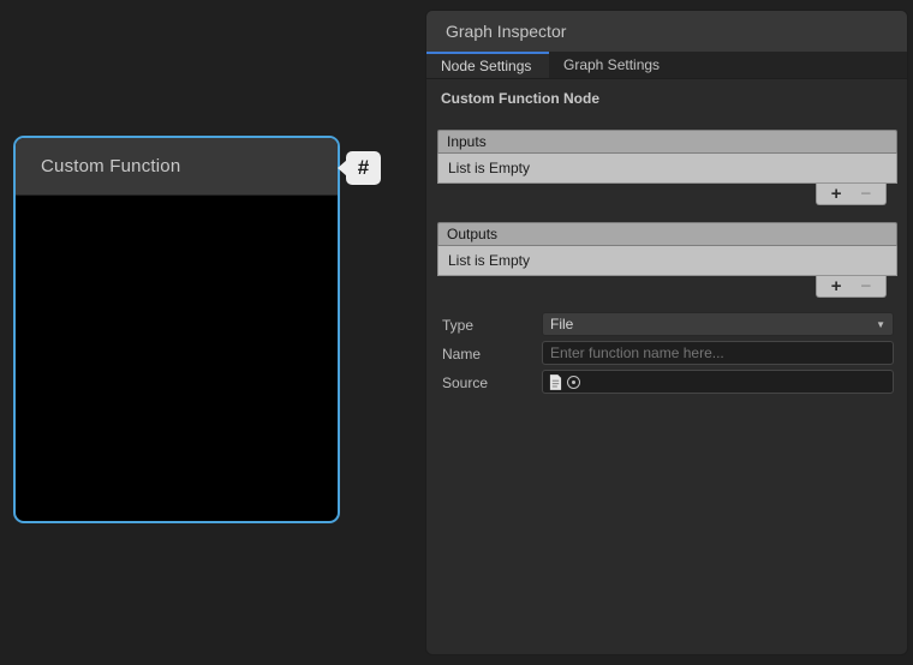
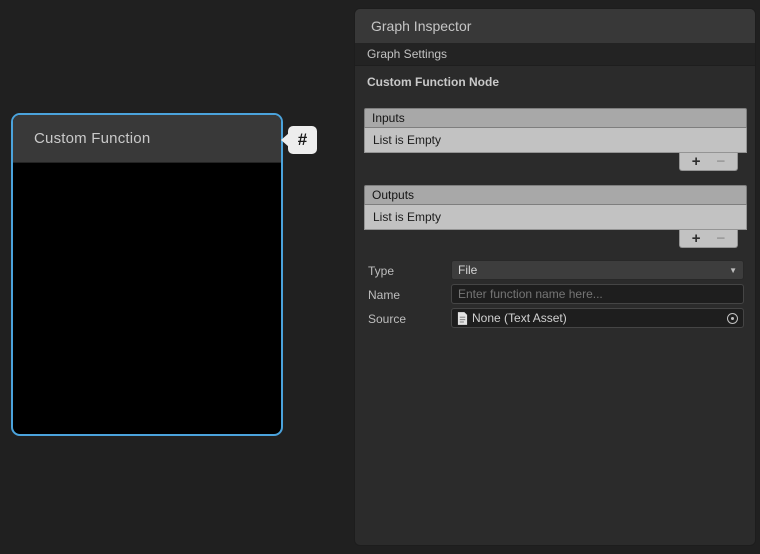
  Custom Function
  #
  Graph Inspector
- Node Settings
  Graph Settings
  Custom Function Node
  Inputs
  List is Empty
  +
  −
  Outputs
  List is Empty
  +
  −
  Type
  File
  ▼
  Name
  Enter function name here...
  Source
+ None (Text Asset)
